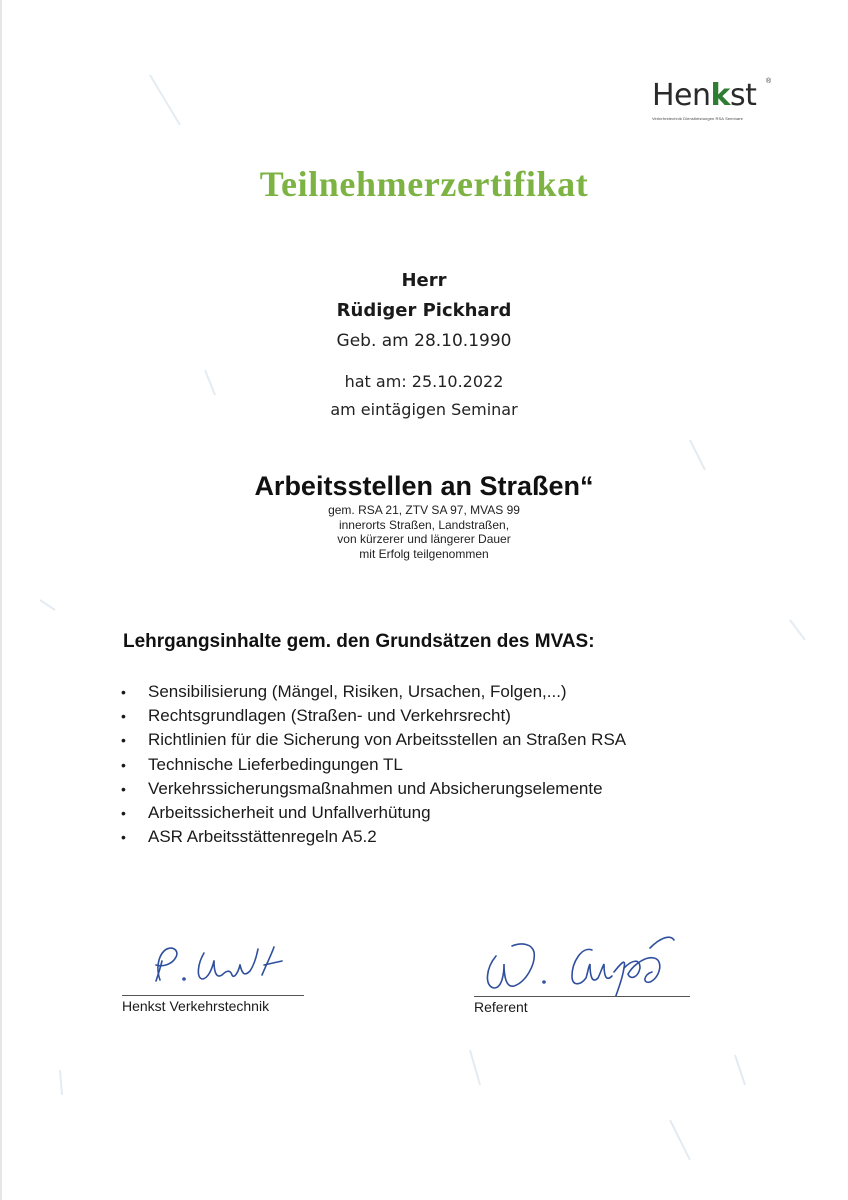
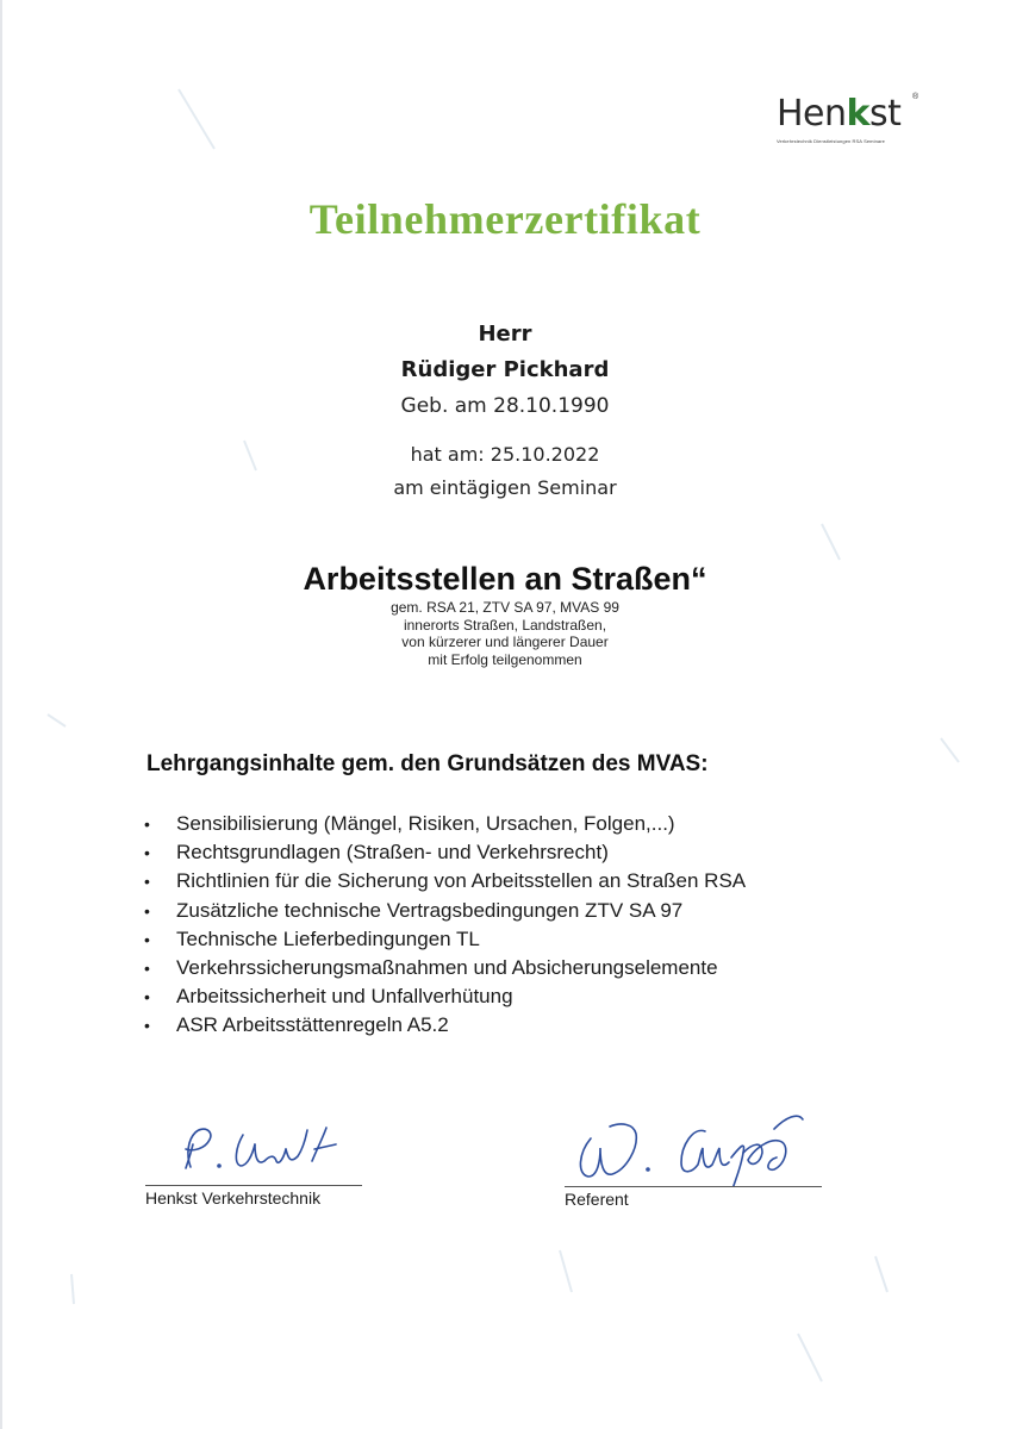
  Henkst
  Teilnehmerzertifikat
  Herr
  Rüdiger Pickhard
  Geb. am 28.10.1990
  hat am: 25.10.2022
  am eintägigen Seminar
  Arbeitsstellen an Straßen“
  gem. RSA 21, ZTV SA 97, MVAS 99
  innerorts Straßen, Landstraßen,
  von kürzerer und längerer Dauer
  mit Erfolg teilgenommen
  Lehrgangsinhalte gem. den Grundsätzen des MVAS:
  • Sensibilisierung (Mängel, Risiken, Ursachen, Folgen,...)
  • Rechtsgrundlagen (Straßen- und Verkehrsrecht)
  • Richtlinien für die Sicherung von Arbeitsstellen an Straßen RSA
+ • Zusätzliche technische Vertragsbedingungen ZTV SA 97
  • Technische Lieferbedingungen TL
  • Verkehrssicherungsmaßnahmen und Absicherungselemente
  • Arbeitssicherheit und Unfallverhütung
  • ASR Arbeitsstättenregeln A5.2
  Henkst Verkehrstechnik
  Referent
